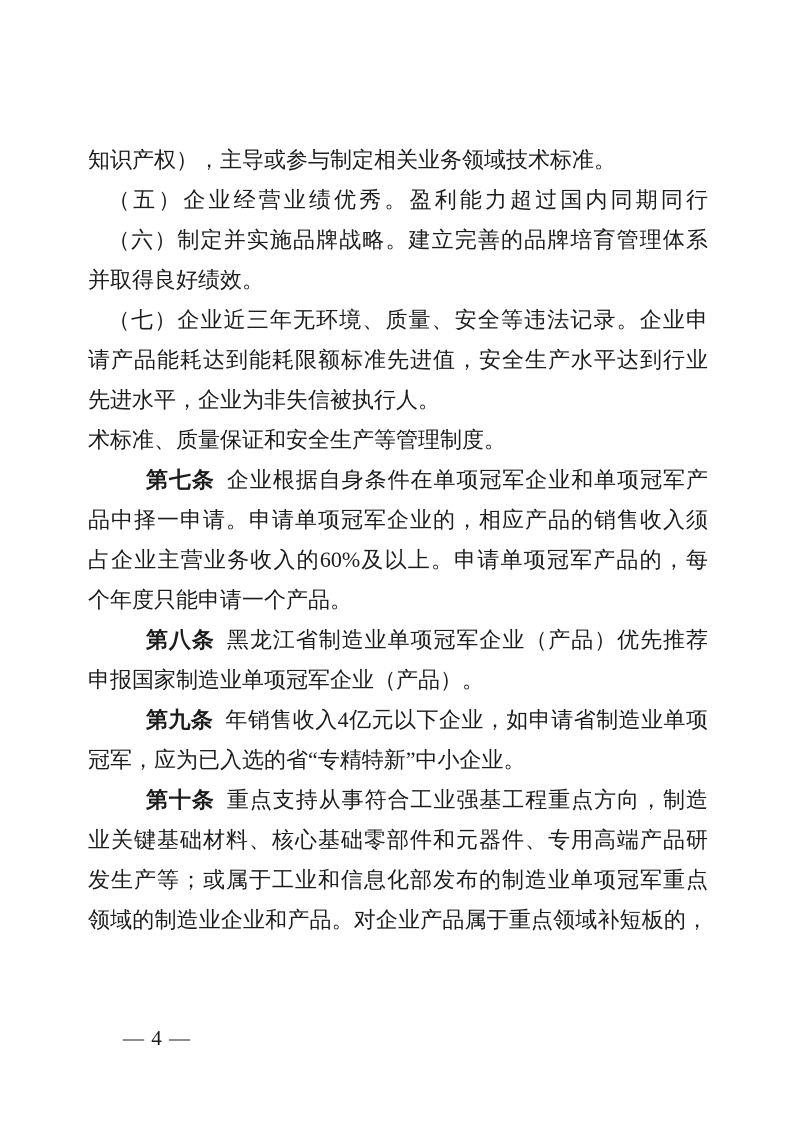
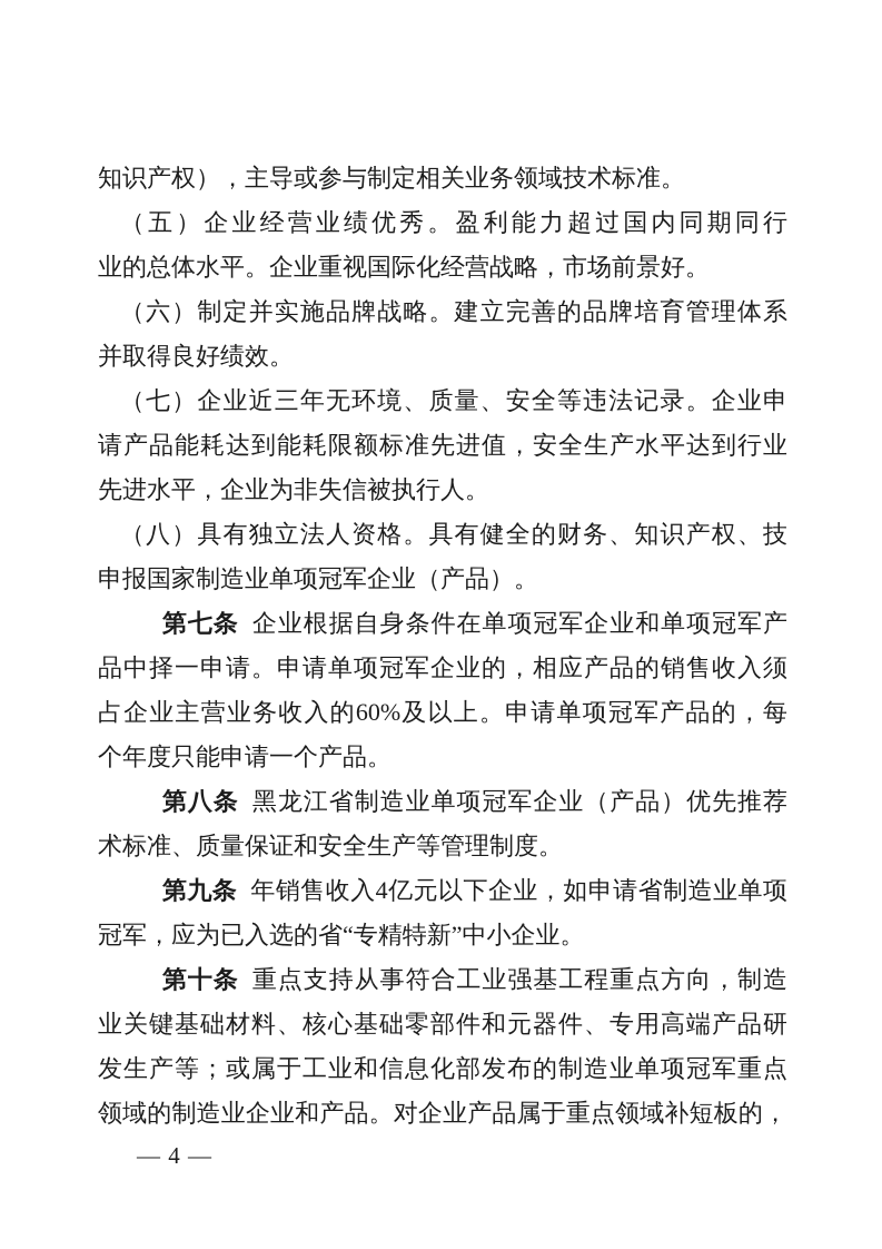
  知识产权），主导或参与制定相关业务领域技术标准。
  （五）企业经营业绩优秀。盈利能力超过国内同期同行
+ 业的总体水平。企业重视国际化经营战略，市场前景好。
  （六）制定并实施品牌战略。建立完善的品牌培育管理体系
  并取得良好绩效。
  （七）企业近三年无环境、质量、安全等违法记录。企业申
  请产品能耗达到能耗限额标准先进值，安全生产水平达到行业
  先进水平，企业为非失信被执行人。
+ （八）具有独立法人资格。具有健全的财务、知识产权、技
- 术标准、质量保证和安全生产等管理制度。
+ 申报国家制造业单项冠军企业（产品）。
  第七条 企业根据自身条件在单项冠军企业和单项冠军产
  品中择一申请。申请单项冠军企业的，相应产品的销售收入须
  占企业主营业务收入的60%及以上。申请单项冠军产品的，每
  个年度只能申请一个产品。
  第八条 黑龙江省制造业单项冠军企业（产品）优先推荐
- 申报国家制造业单项冠军企业（产品）。
+ 术标准、质量保证和安全生产等管理制度。
  第九条 年销售收入4亿元以下企业，如申请省制造业单项
  冠军，应为已入选的省“专精特新”中小企业。
  第十条 重点支持从事符合工业强基工程重点方向，制造
  业关键基础材料、核心基础零部件和元器件、专用高端产品研
  发生产等；或属于工业和信息化部发布的制造业单项冠军重点
  领域的制造业企业和产品。对企业产品属于重点领域补短板的，
  — 4 —
